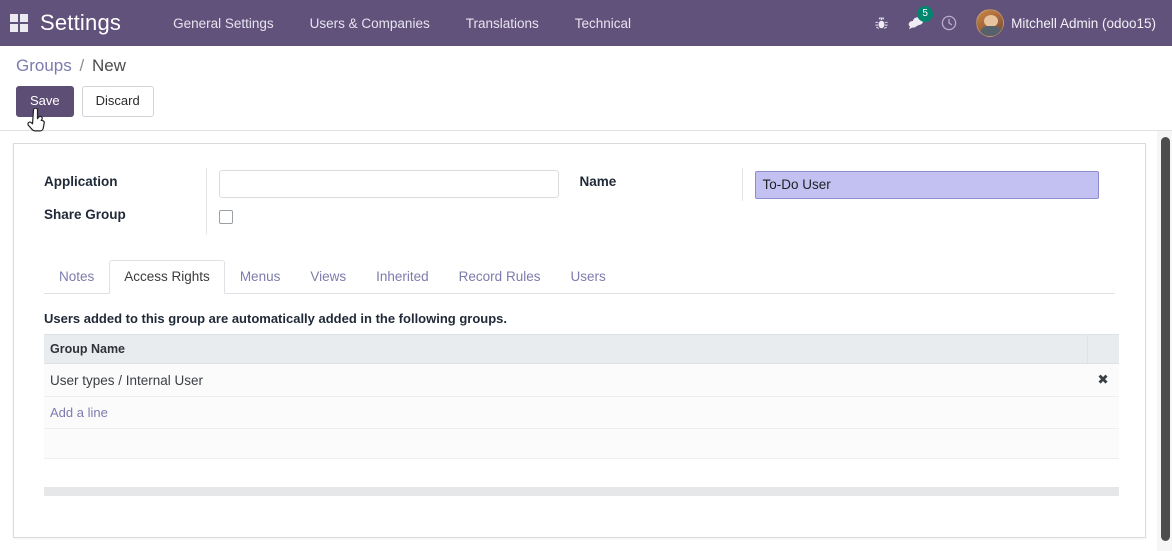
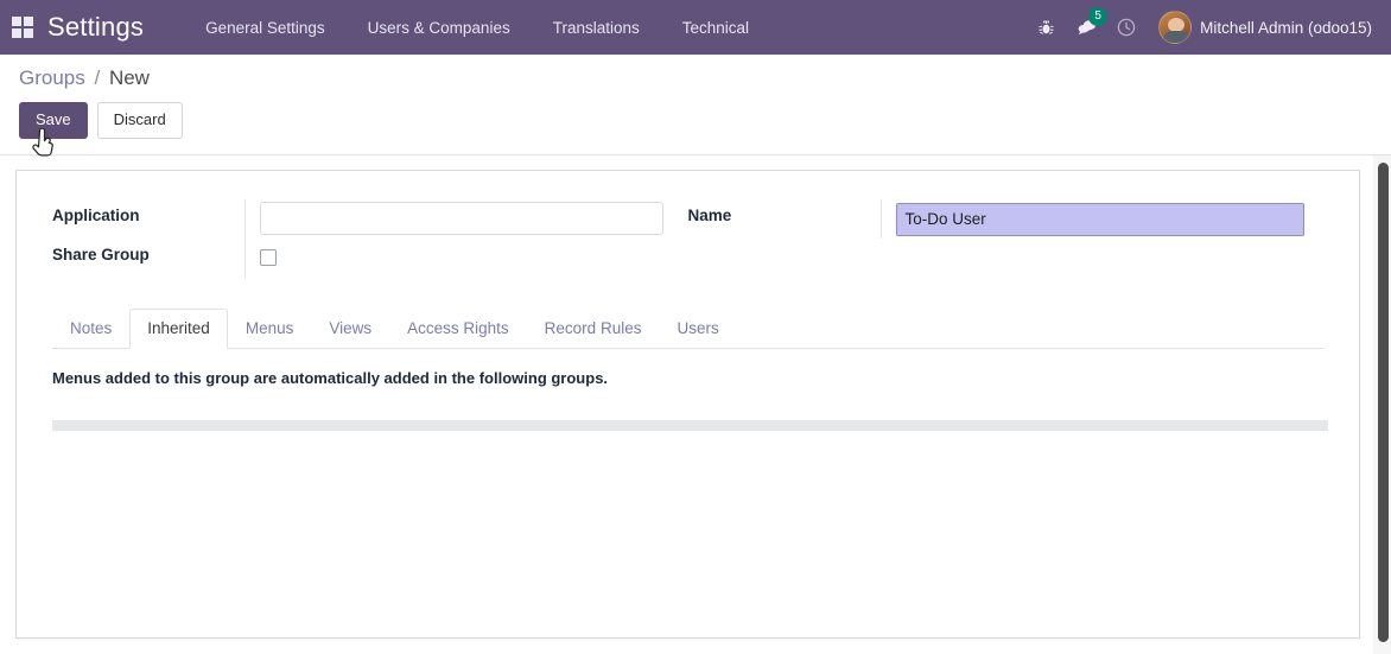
  Settings
  General Settings
  Users & Companies
  Translations
  Technical
  5
  Mitchell Admin (odoo15)
  Groups / New
  Save
  Discard
  Application
  Share Group
  Name
  To-Do User
  Notes
- Access Rights
+ Inherited
  Menus
  Views
- Inherited
+ Access Rights
  Record Rules
  Users
- Users added to this group are automatically added in the following groups.
+ Menus added to this group are automatically added in the following groups.
- Group Name
- User types / Internal User	✖
- Add a line
